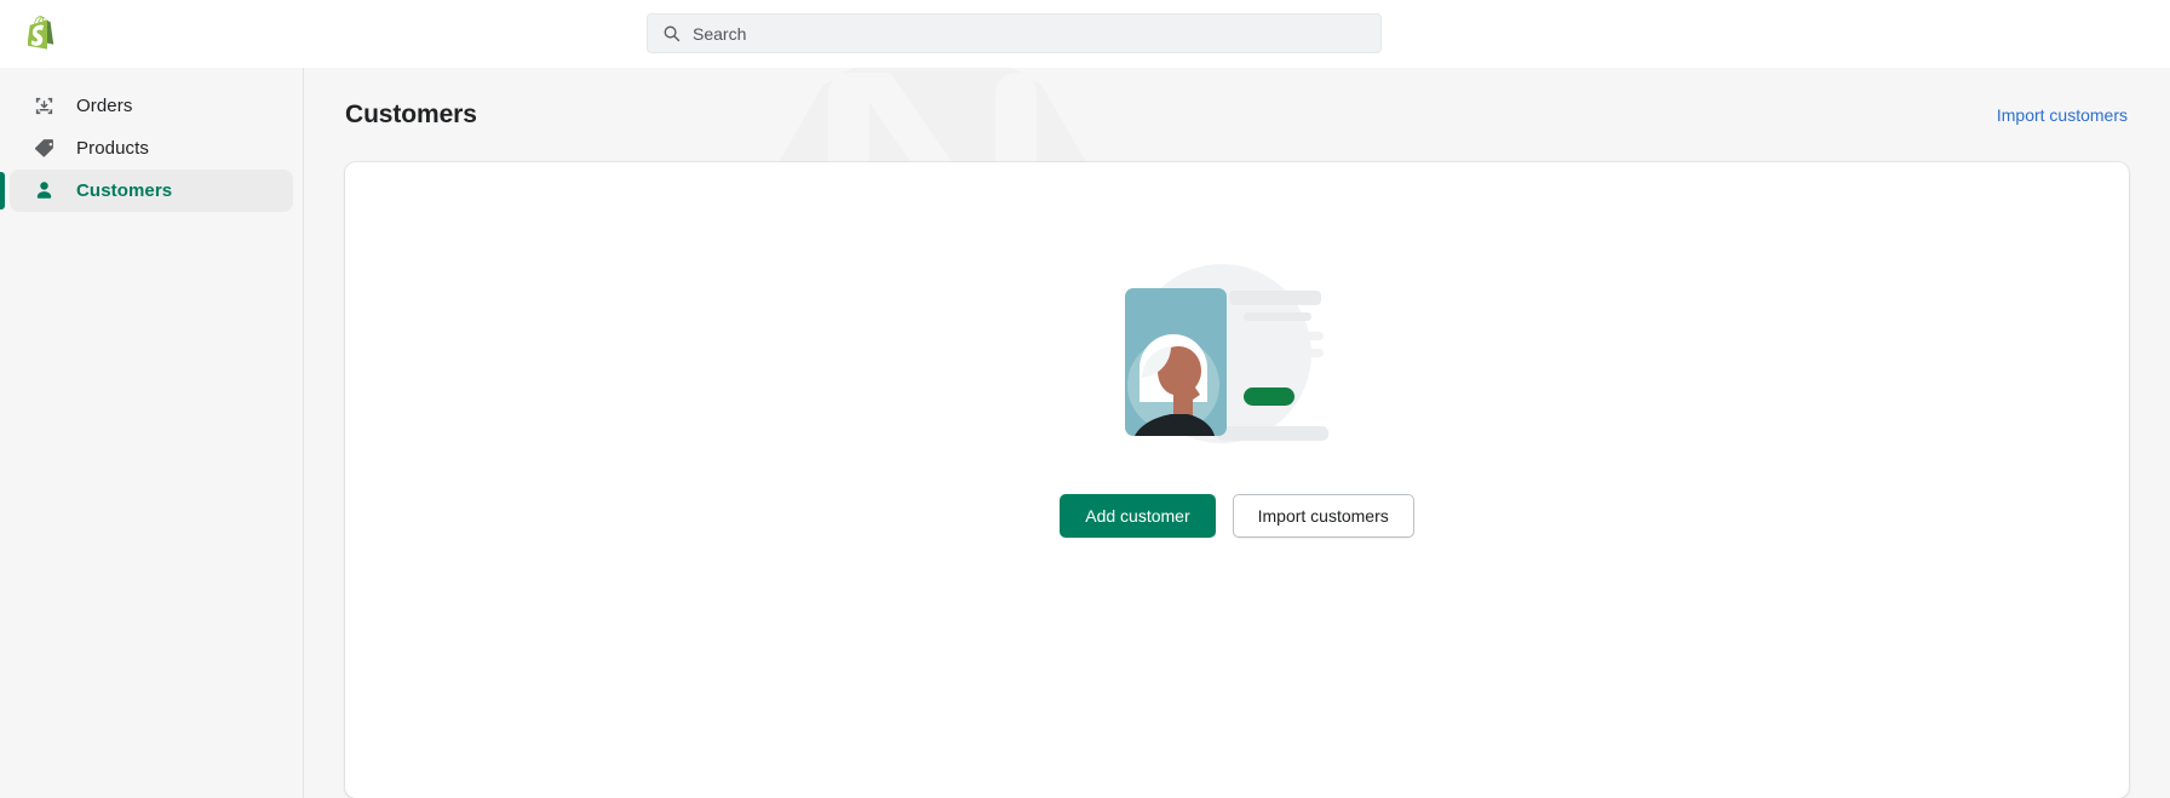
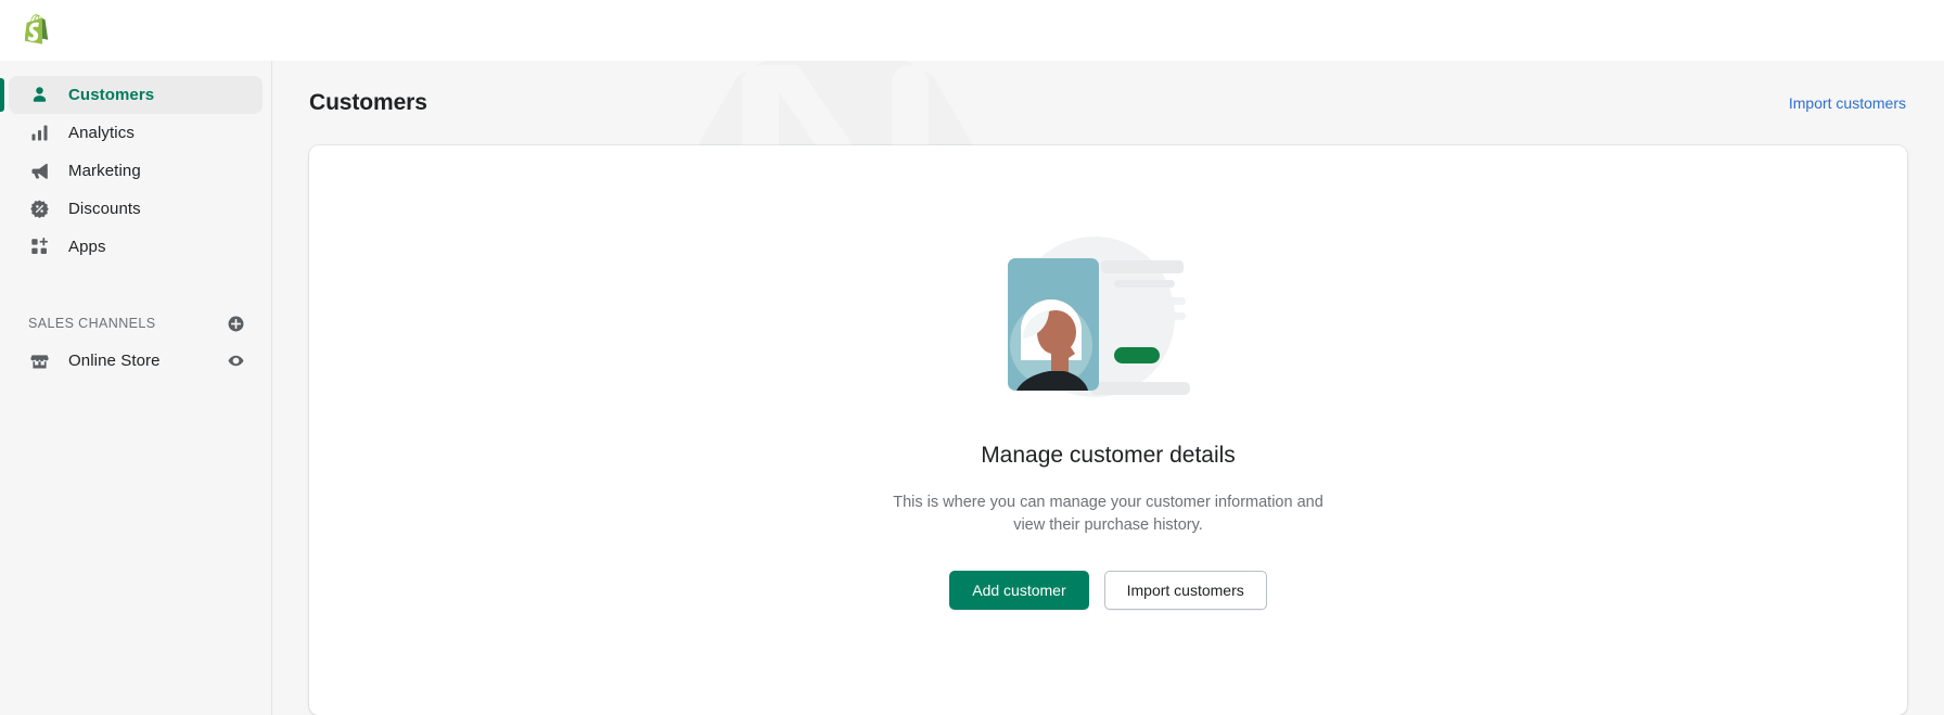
- Search
- Orders
- Products
  Customers
+ Analytics
+ Marketing
+ Discounts
+ Apps
+ SALES CHANNELS
+ Online Store
  Customers
  Import customers
+ Manage customer details
+ This is where you can manage your customer information and view their purchase history.
  Add customer
  Import customers
